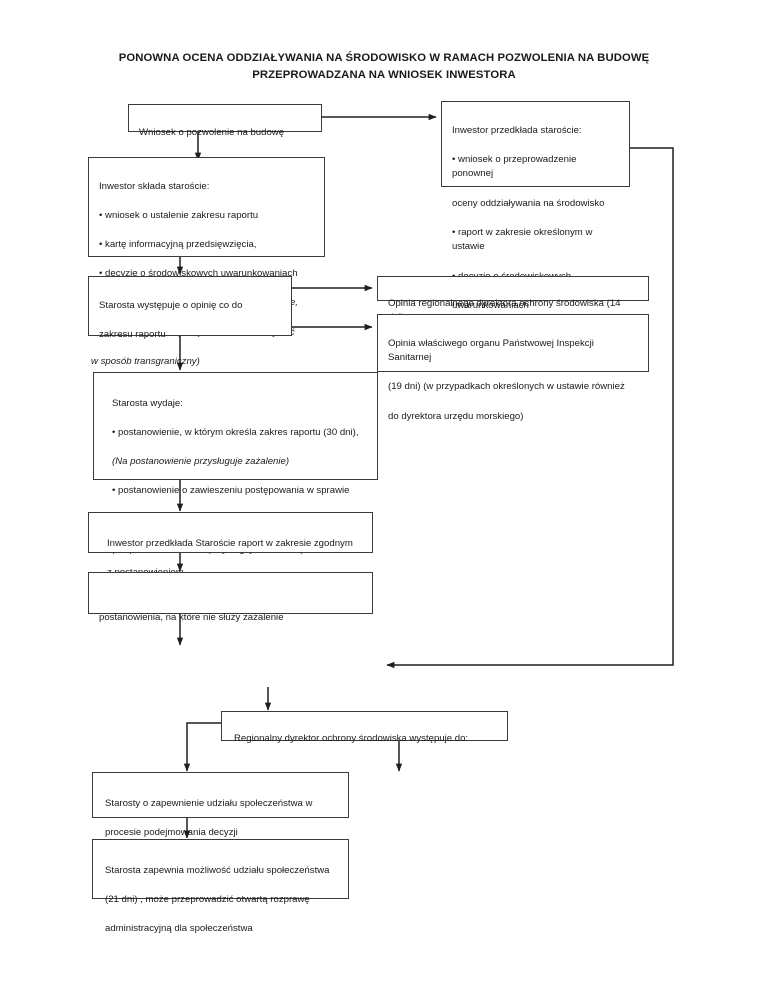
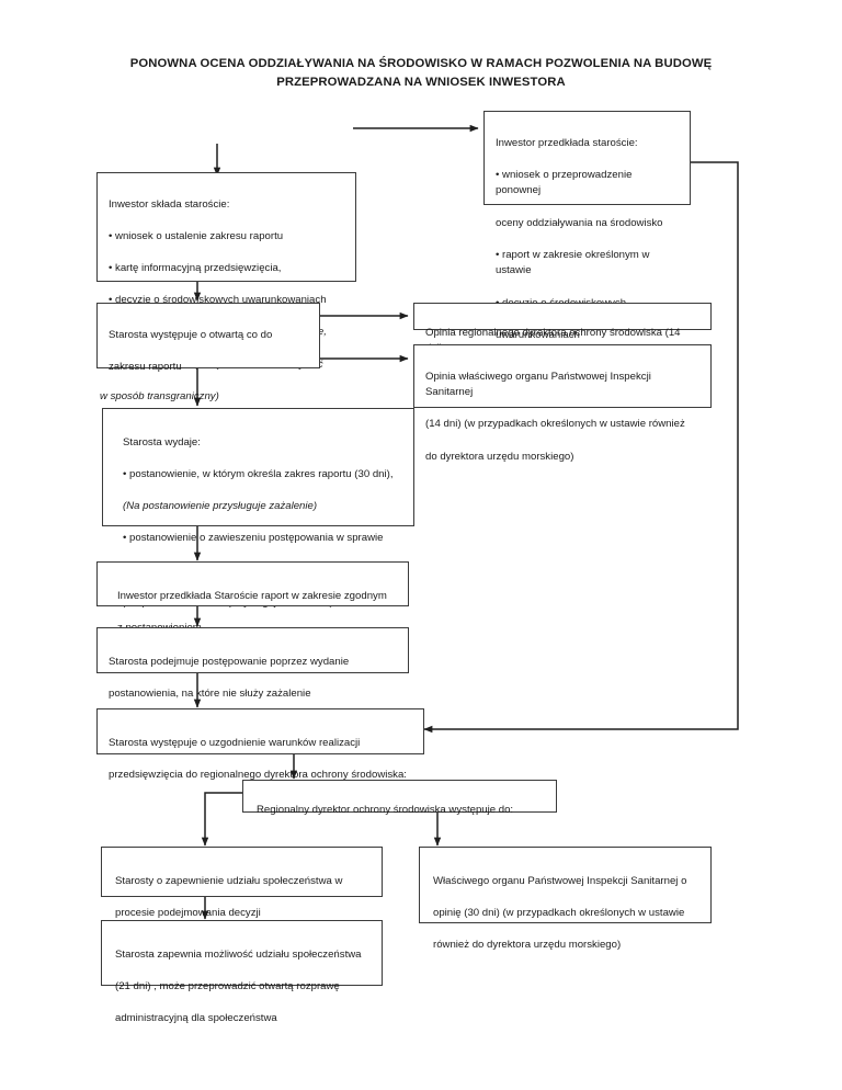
  PONOWNA OCENA ODDZIAŁYWANIA NA ŚRODOWISKO W RAMACH POZWOLENIA NA BUDOWĘ
  PRZEPROWADZANA NA WNIOSEK INWESTORA
- Wniosek o pozwolenie na budowę
  Inwestor przedkłada staroście:
  • wniosek o przeprowadzenie ponownej
  oceny oddziaływania na środowisko
  • raport w zakresie określonym w ustawie
  uwarunkowaniach
  Inwestor składa staroście:
  • wniosek o ustalenie zakresu raportu
  • kartę informacyjną przedsięwzięcia,
  • decyzję o środowiskowych uwarunkowaniach
  w sposób transgraniczny)
- Starosta występuje o opinię co do
+ Starosta występuje o otwartą co do
  zakresu raportu
  Opinia regionalnego dyrektora ochrony środowiska (14
  Opinia właściwego organu Państwowej Inspekcji Sanitarnej
- (19 dni) (w przypadkach określonych w ustawie również
+ (14 dni) (w przypadkach określonych w ustawie również
  do dyrektora urzędu morskiego)
  Starosta wydaje:
  • postanowienie, w którym określa zakres raportu (30 dni),
  (Na postanowienie przysługuje zażalenie)
  • postanowienie o zawieszeniu postępowania w sprawie
  Inwestor przedkłada Staroście raport w zakresie zgodnym
+ Starosta podejmuje postępowanie poprzez wydanie
  postanowienia, na które nie służy zażalenie
+ Starosta występuje o uzgodnienie warunków realizacji
+ przedsięwzięcia do regionalnego dyrektora ochrony środowiska:
  Regionalny dyrektor ochrony środowiska występuje do:
  Starosty o zapewnienie udziału społeczeństwa w
  procesie podejmowania decyzji
+ Właściwego organu Państwowej Inspekcji Sanitarnej o
+ opinię (30 dni) (w przypadkach określonych w ustawie
+ również do dyrektora urzędu morskiego)
  Starosta zapewnia możliwość udziału społeczeństwa
  (21 dni) , może przeprowadzić otwartą rozprawę
  administracyjną dla społeczeństwa
